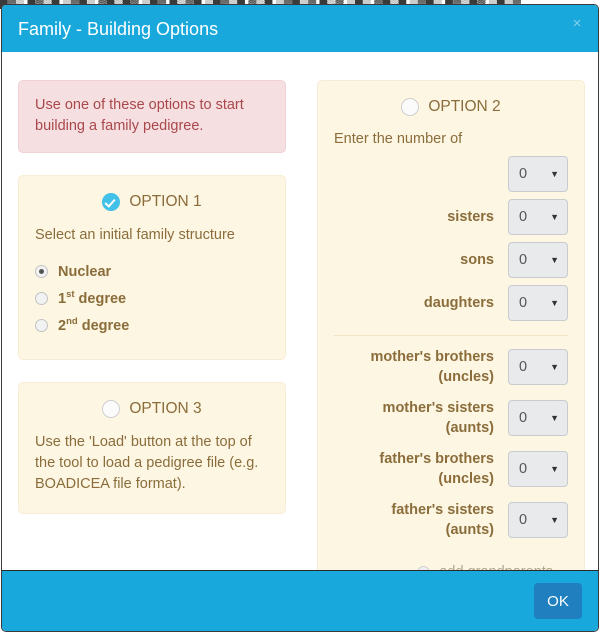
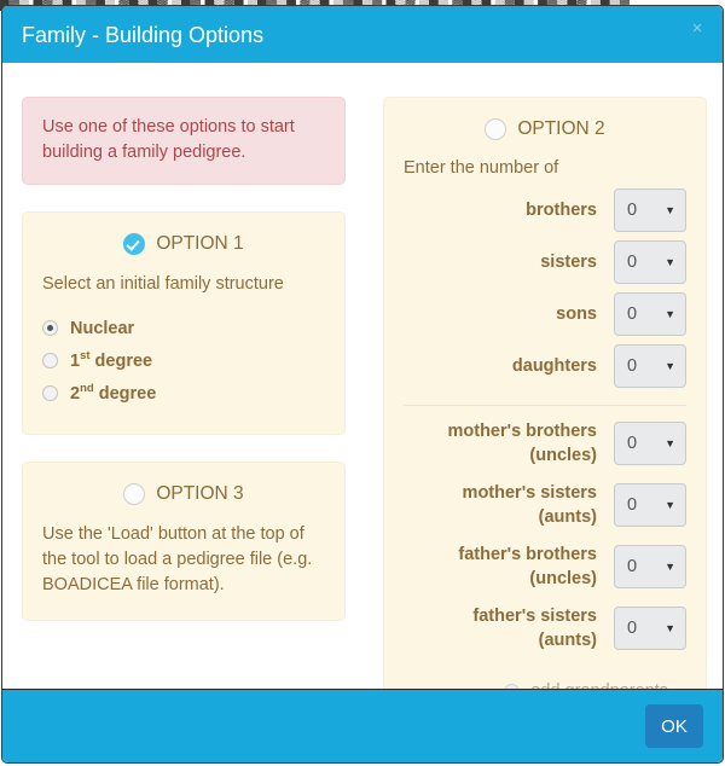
  Family - Building Options
  ×
  Use one of these options to start building a family pedigree.
  OPTION 1
  Select an initial family structure
  Nuclear
  1st degree
  2nd degree
  OPTION 3
  Use the 'Load' button at the top of the tool to load a pedigree file (e.g. BOADICEA file format).
  OPTION 2
  Enter the number of
+ brothers
  0
  ▼
  sisters
  0
  ▼
  sons
  0
  ▼
  daughters
  0
  ▼
  mother's brothers
  (uncles)
  0
  ▼
  mother's sisters
  (aunts)
  0
  ▼
  father's brothers
  (uncles)
  0
  ▼
  father's sisters
  (aunts)
  0
  ▼
  OK
